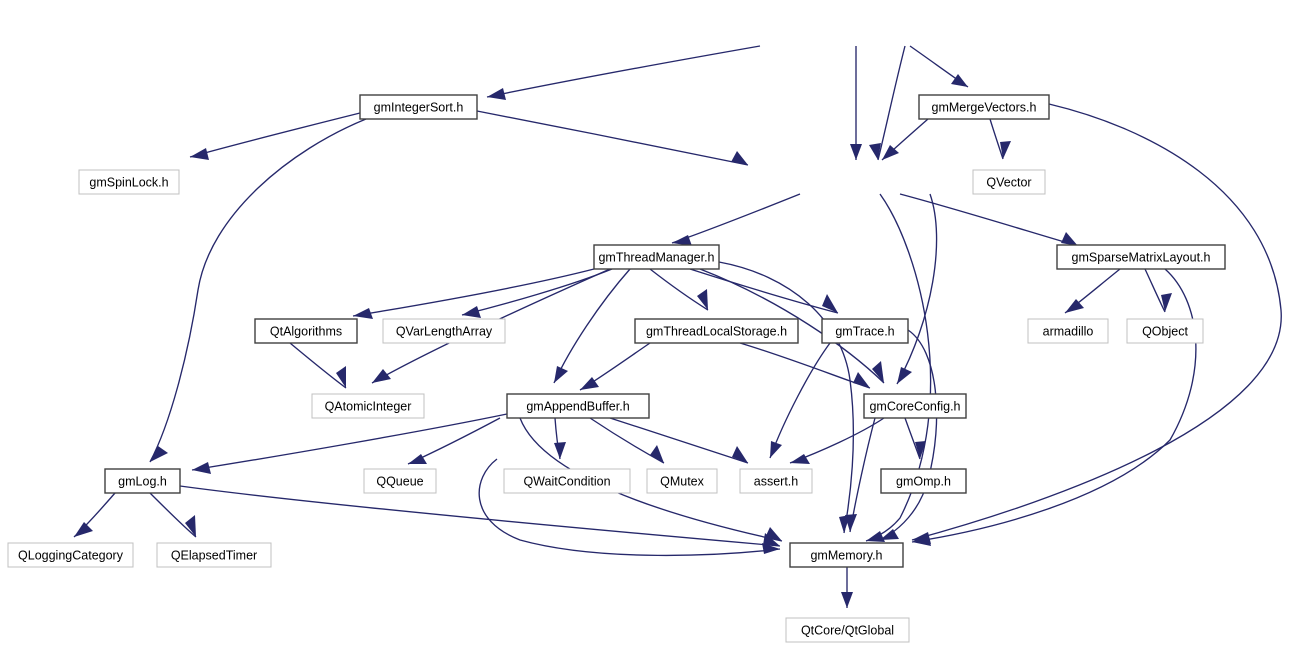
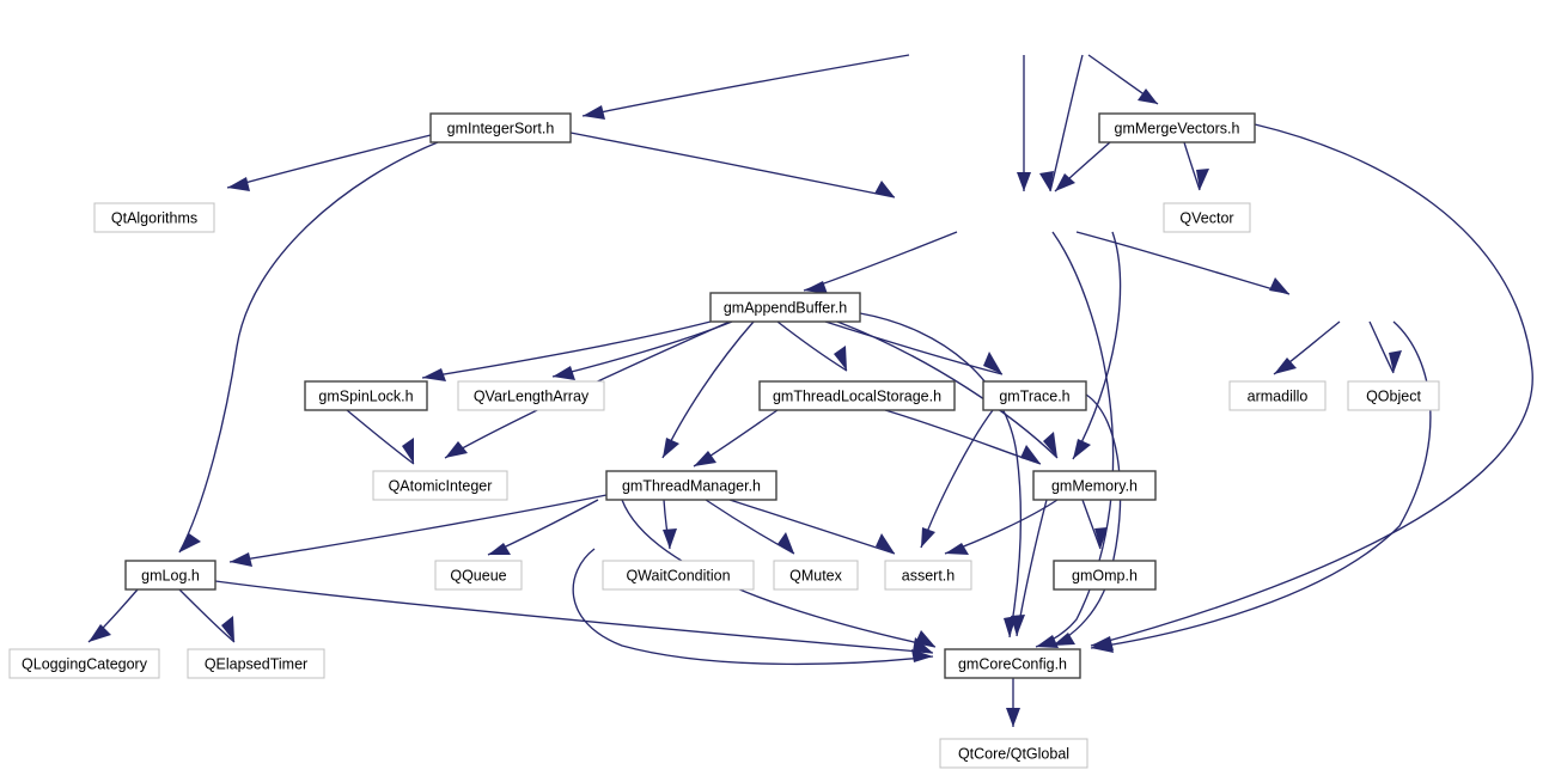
  gmIntegerSort.h
  gmMergeVectors.h
- gmSpinLock.h
+ QtAlgorithms
  QVector
- gmThreadManager.h
+ gmAppendBuffer.h
- gmSparseMatrixLayout.h
- QtAlgorithms
+ gmSpinLock.h
  QVarLengthArray
  gmThreadLocalStorage.h
  gmTrace.h
  armadillo
  QObject
  QAtomicInteger
- gmAppendBuffer.h
+ gmThreadManager.h
- gmCoreConfig.h
+ gmMemory.h
  gmLog.h
  QQueue
  QWaitCondition
  QMutex
  assert.h
  gmOmp.h
  QLoggingCategory
  QElapsedTimer
- gmMemory.h
+ gmCoreConfig.h
  QtCore/QtGlobal
